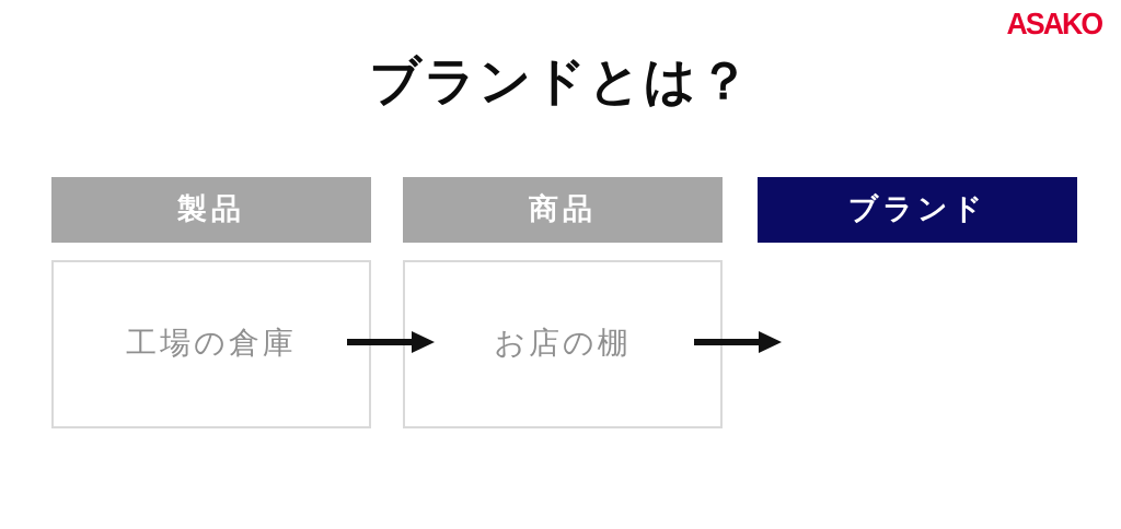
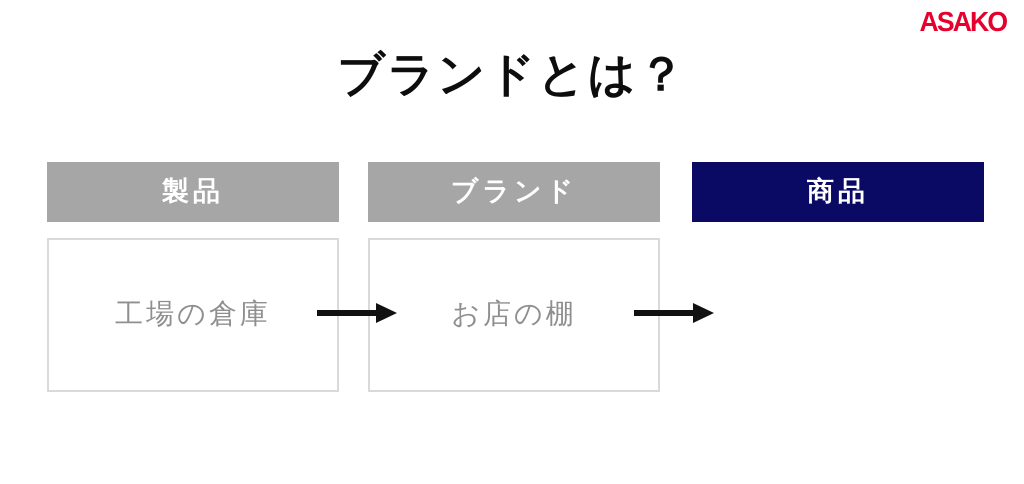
  ASAKO
  ブランドとは？
  製品
  工場の倉庫
- 商品
+ ブランド
  お店の棚
- ブランド
+ 商品
